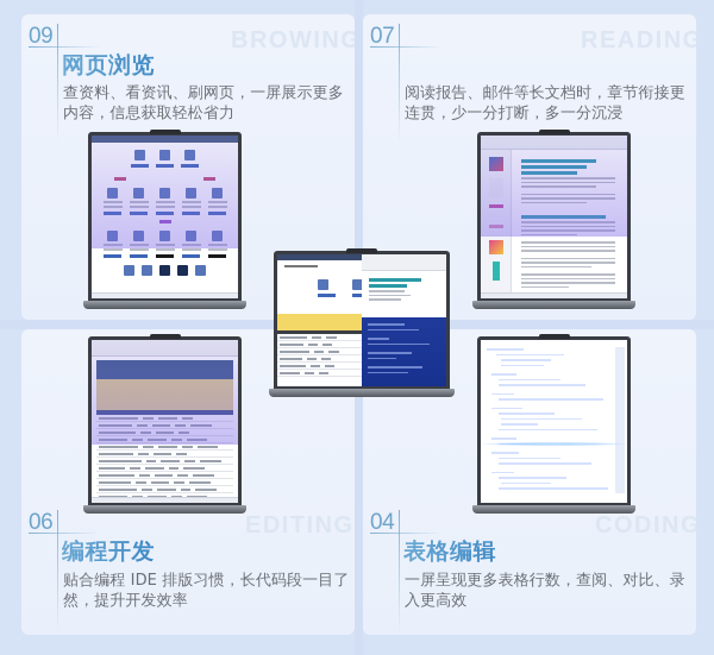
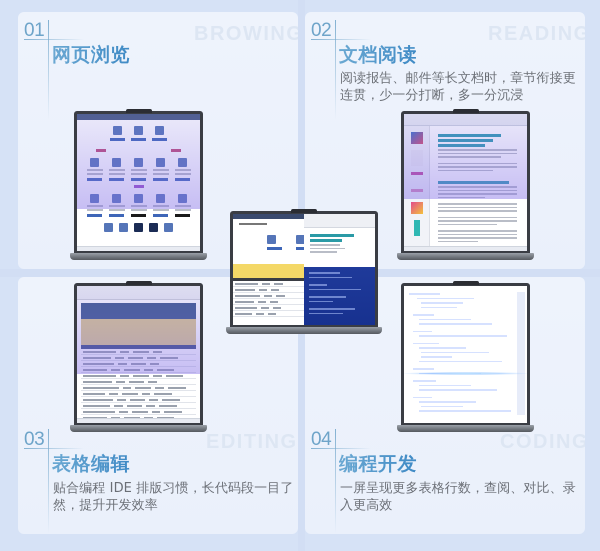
  BROWING
- 09
+ 01
  网页浏览
- 查资料、看资讯、刷网页，一屏展示更多内容，信息获取轻松省力
  READING
- 07
+ 02
+ 文档阅读
  阅读报告、邮件等长文档时，章节衔接更连贯，少一分打断，多一分沉浸
- 06
+ 03
- 编程开发
+ 表格编辑
  贴合编程 IDE 排版习惯，长代码段一目了然，提升开发效率
  CODING
  04
- 表格编辑
+ 编程开发
  一屏呈现更多表格行数，查阅、对比、录入更高效
